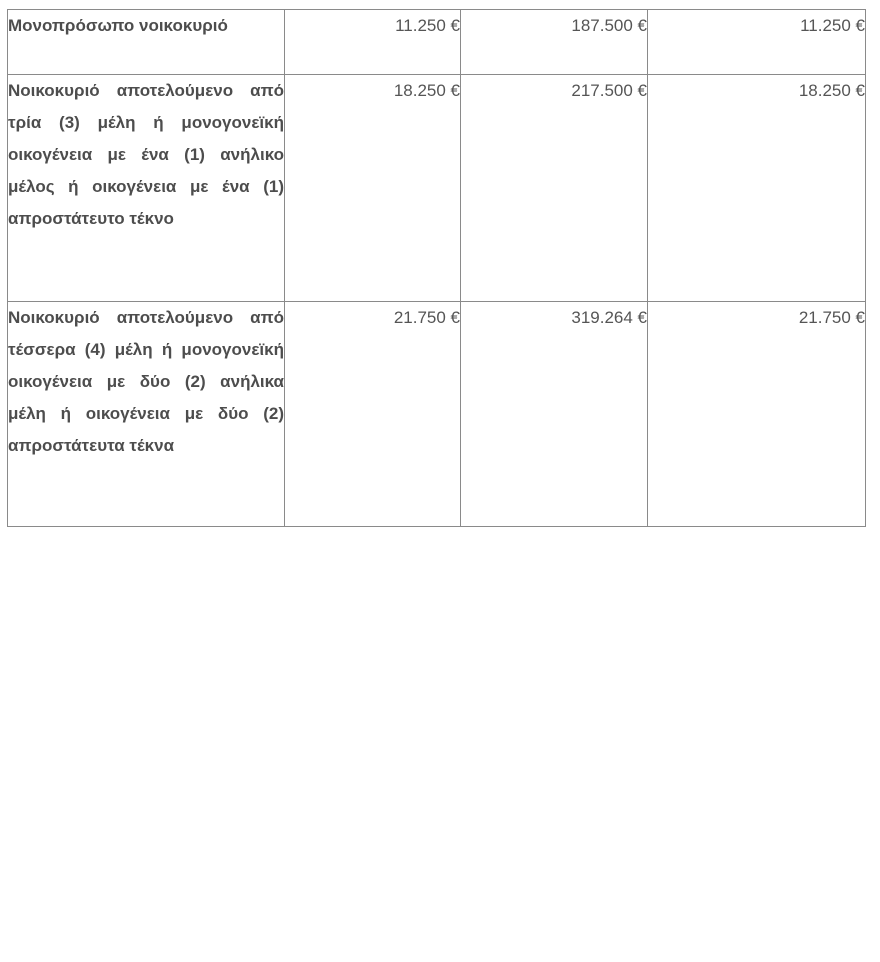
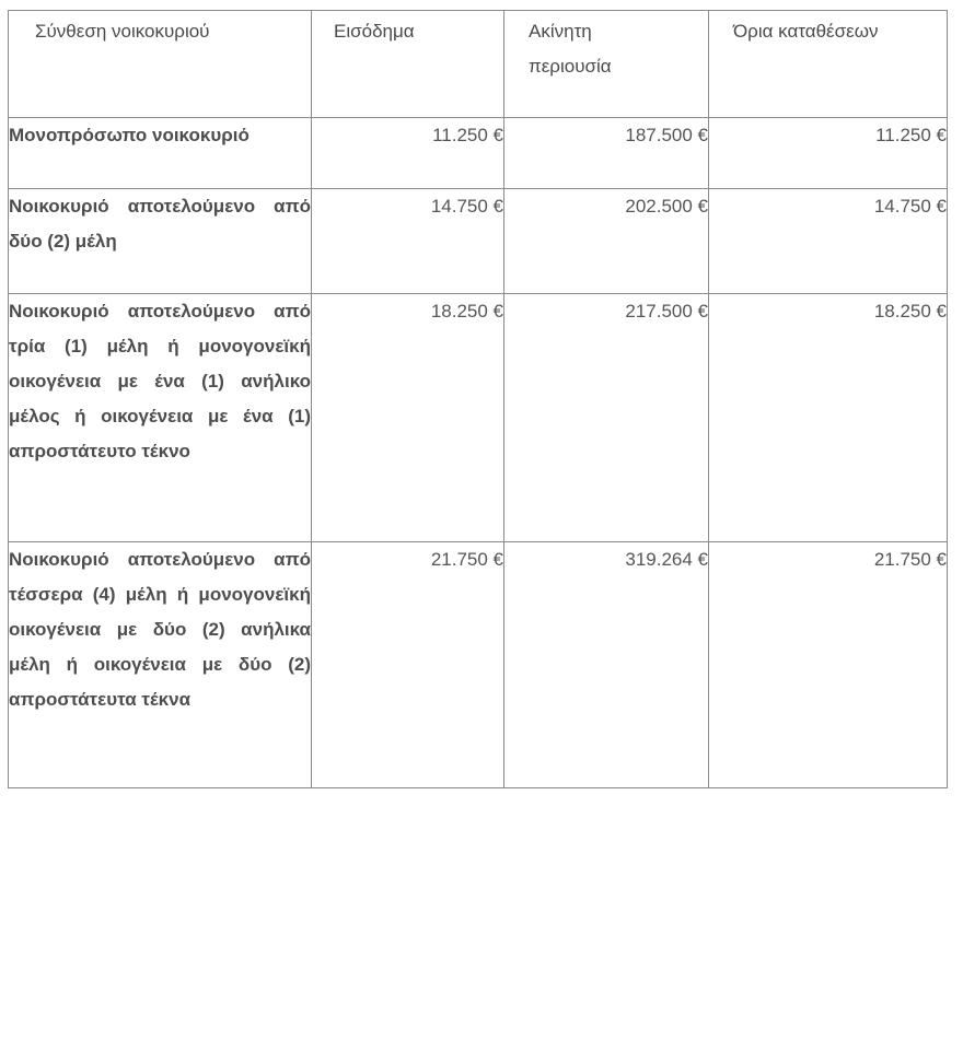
+ Σύνθεση νοικοκυριού	Εισόδημα	Ακίνητη περιουσία	Όρια καταθέσεων
  Μονοπρόσωπο νοικοκυριό	11.250 €	187.500 €	11.250 €
+ Νοικοκυριό αποτελούμενο από δύο (2) μέλη	14.750 €	202.500 €	14.750 €
- Νοικοκυριό αποτελούμενο από τρία (3) μέλη ή μονογονεϊκή οικογένεια με ένα (1) ανήλικο μέλος ή οικογένεια με ένα (1) απροστάτευτο τέκνο	18.250 €	217.500 €	18.250 €
+ Νοικοκυριό αποτελούμενο από τρία (1) μέλη ή μονογονεϊκή οικογένεια με ένα (1) ανήλικο μέλος ή οικογένεια με ένα (1) απροστάτευτο τέκνο	18.250 €	217.500 €	18.250 €
  Νοικοκυριό αποτελούμενο από τέσσερα (4) μέλη ή μονογονεϊκή οικογένεια με δύο (2) ανήλικα μέλη ή οικογένεια με δύο (2) απροστάτευτα τέκνα	21.750 €	319.264 €	21.750 €
